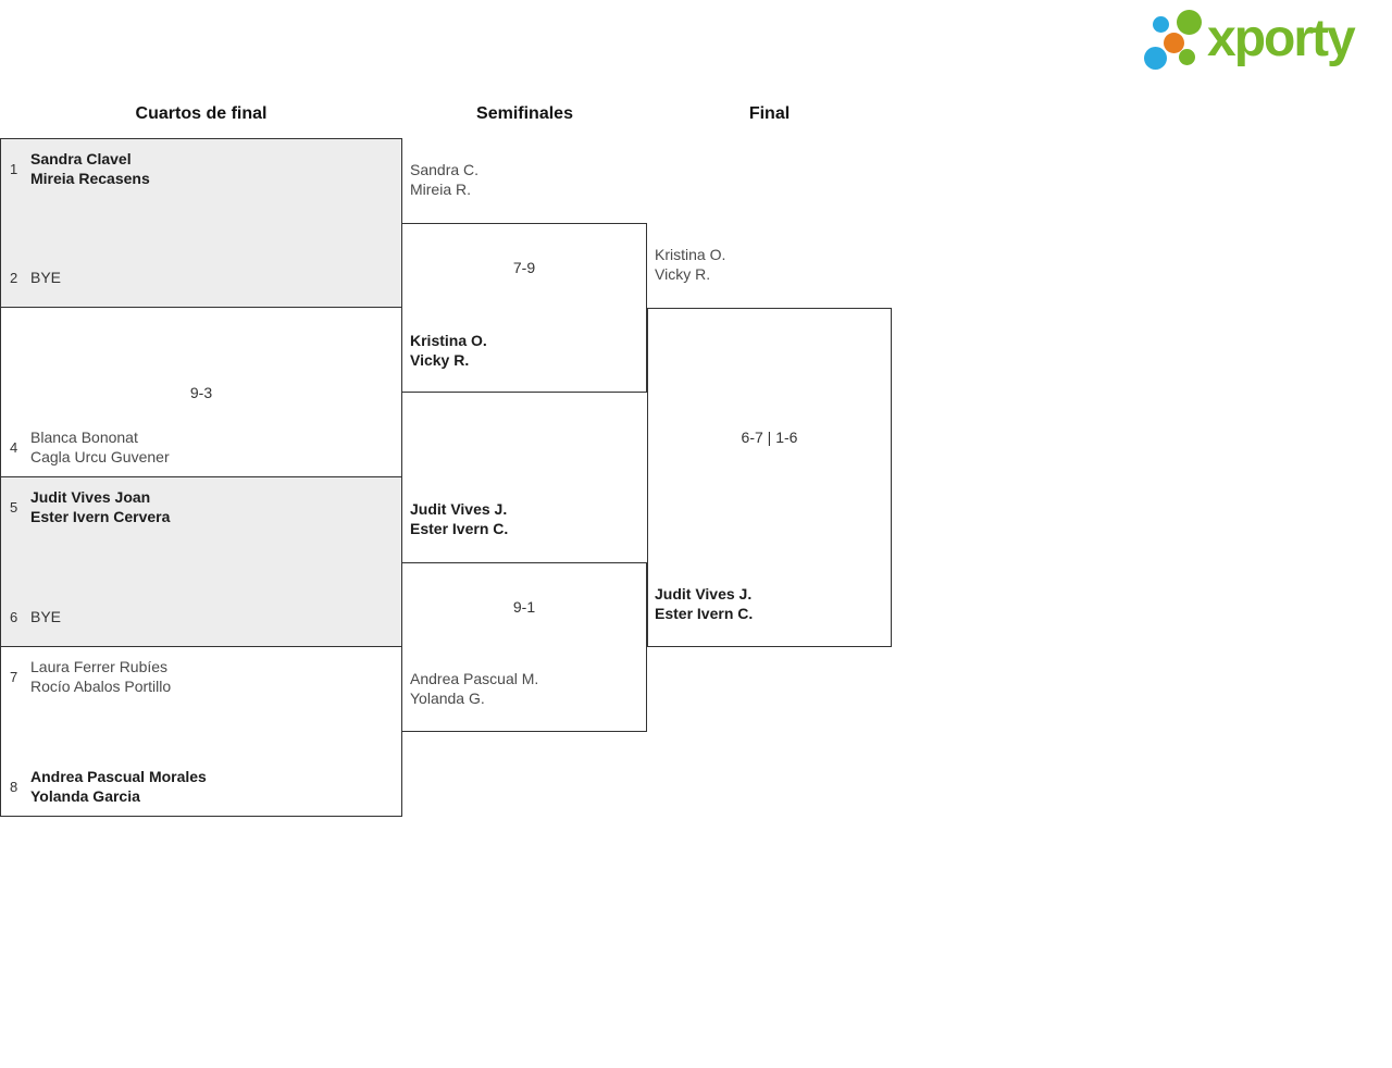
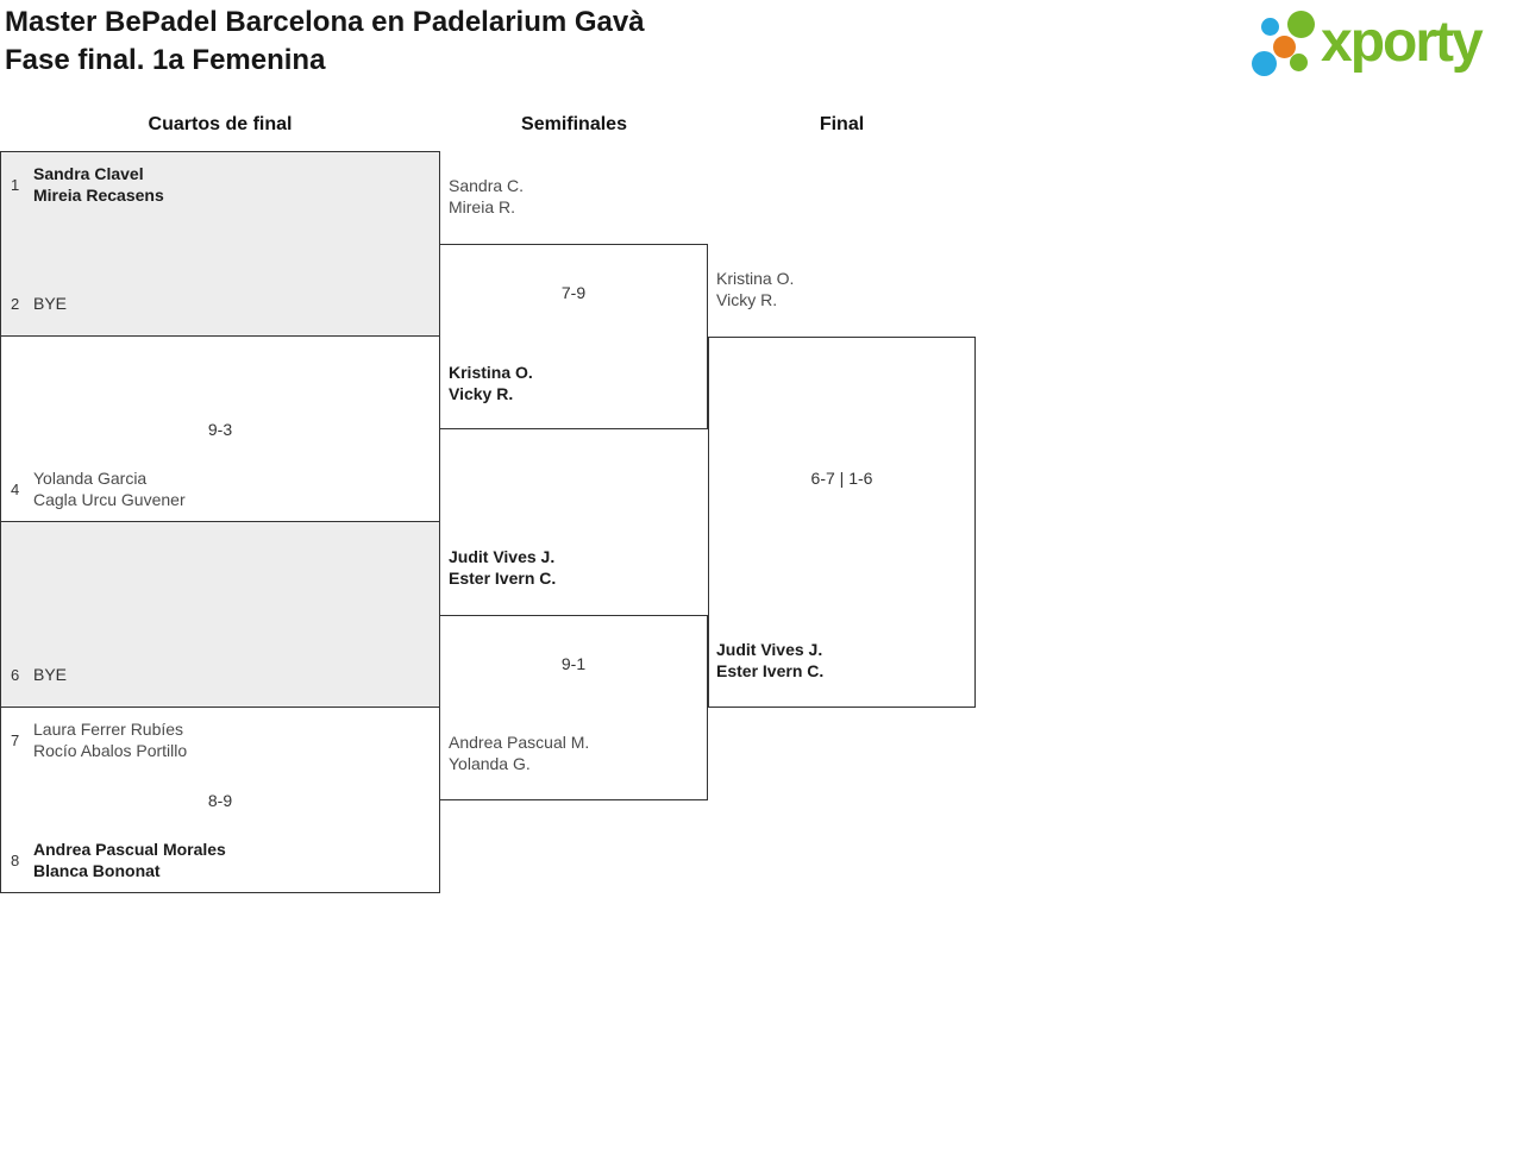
+ Master BePadel Barcelona en Padelarium Gavà
+ Fase final. 1a Femenina
  xporty
  Cuartos de final
  Semifinales
  Final
  1
  Sandra Clavel
  Mireia Recasens
  2
  BYE
  9-3
  4
- Blanca Bononat
+ Yolanda Garcia
  Cagla Urcu Guvener
- 5
- Judit Vives Joan
- Ester Ivern Cervera
  6
  BYE
  7
  Laura Ferrer Rubíes
  Rocío Abalos Portillo
+ 8-9
  8
  Andrea Pascual Morales
- Yolanda Garcia
+ Blanca Bononat
  7-9
  9-1
  6-7 | 1-6
  Sandra C.
  Mireia R.
  Kristina O.
  Vicky R.
  Judit Vives J.
  Ester Ivern C.
  Andrea Pascual M.
  Yolanda G.
  Kristina O.
  Vicky R.
  Judit Vives J.
  Ester Ivern C.
